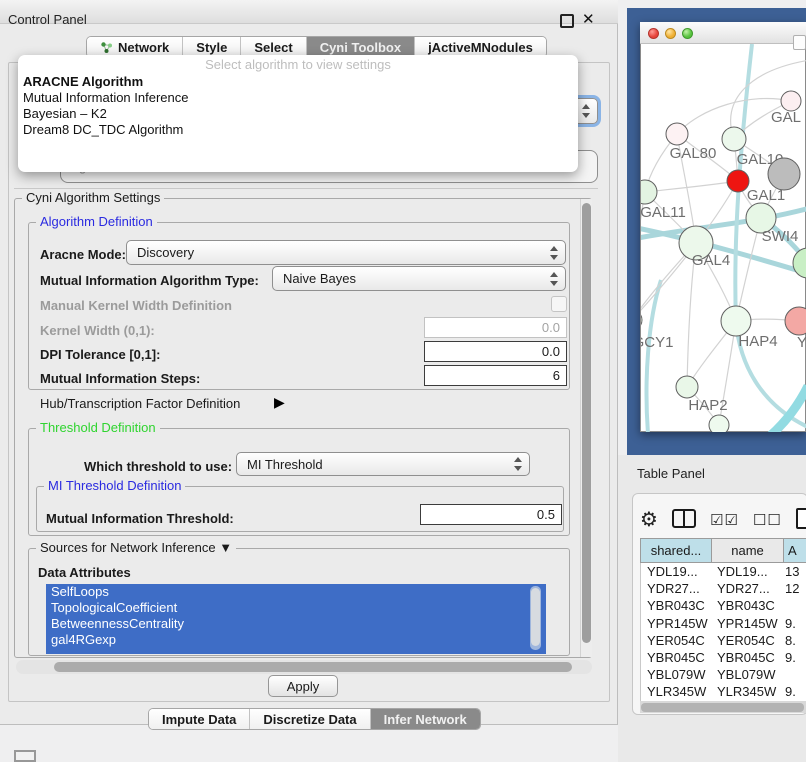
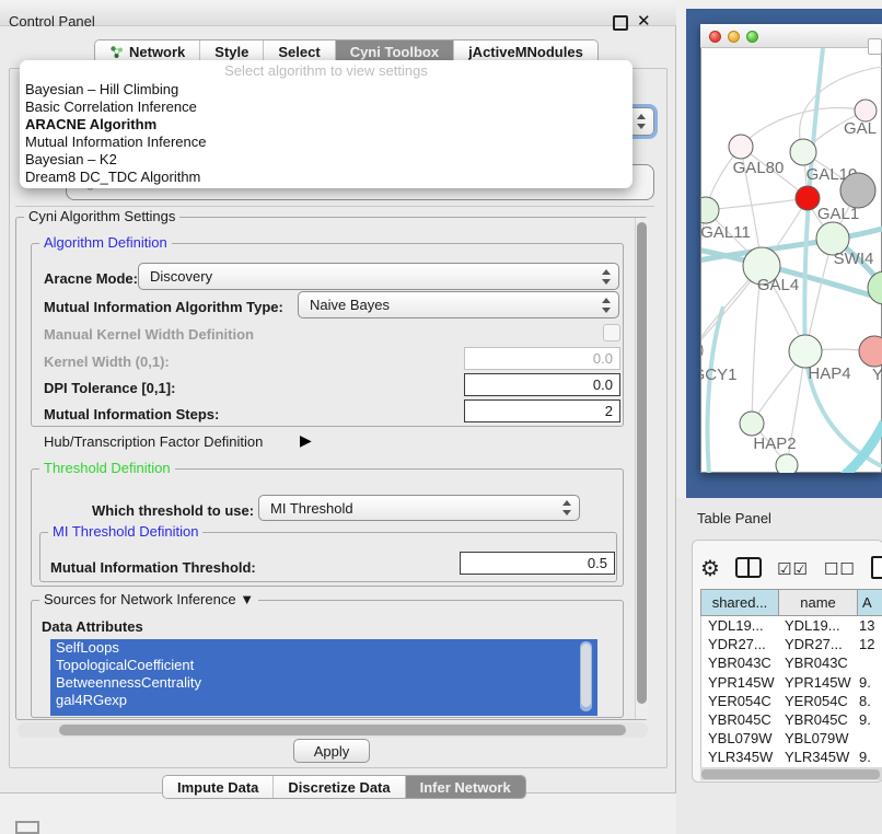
  Control Panel
  ✕
  Network
  Style
  Select
  Cyni Toolbox
  jActiveMNodules
  Select algorithm to view settings
+ Bayesian – Hill Climbing
+ Basic Correlation Inference
  ARACNE Algorithm
  Mutual Information Inference
  Bayesian – K2
  Dream8 DC_TDC Algorithm
  Cyni Algorithm Settings
  Algorithm Definition
  Aracne Mode:
  Discovery
  Mutual Information Algorithm Type:
  Naive Bayes
  Manual Kernel Width Definition
  Kernel Width (0,1):
  0.0
  DPI Tolerance [0,1]:
  0.0
  Mutual Information Steps:
- 6
+ 2
  Hub/Transcription Factor Definition
  ▶
  Threshold Definition
  Which threshold to use:
  MI Threshold
  MI Threshold Definition
  Mutual Information Threshold:
  0.5
  Sources for Network Inference ▼
  Data Attributes
  SelfLoops
  TopologicalCoefficient
  BetweennessCentrality
  gal4RGexp
  Apply
  Impute Data
  Discretize Data
  Infer Network
  GAL
  GAL80
  GAL1
  GAL1
  GAL11
  SWI4
  GAL4
  CY1
  HAP4
  Y
  HAP2
  Table Panel
  ⚙
  ☑☑
  ☐☐
  shared...
  name
  A
  YDL19...
  YDL19...
  13
  YDR27...
  YDR27...
  12
  YBR043C
  YBR043C
  YPR145W
  YPR145W
  9.
  YER054C
  YER054C
  8.
  YBR045C
  YBR045C
  9.
  YBL079W
  YBL079W
  YLR345W
  YLR345W
  9.
